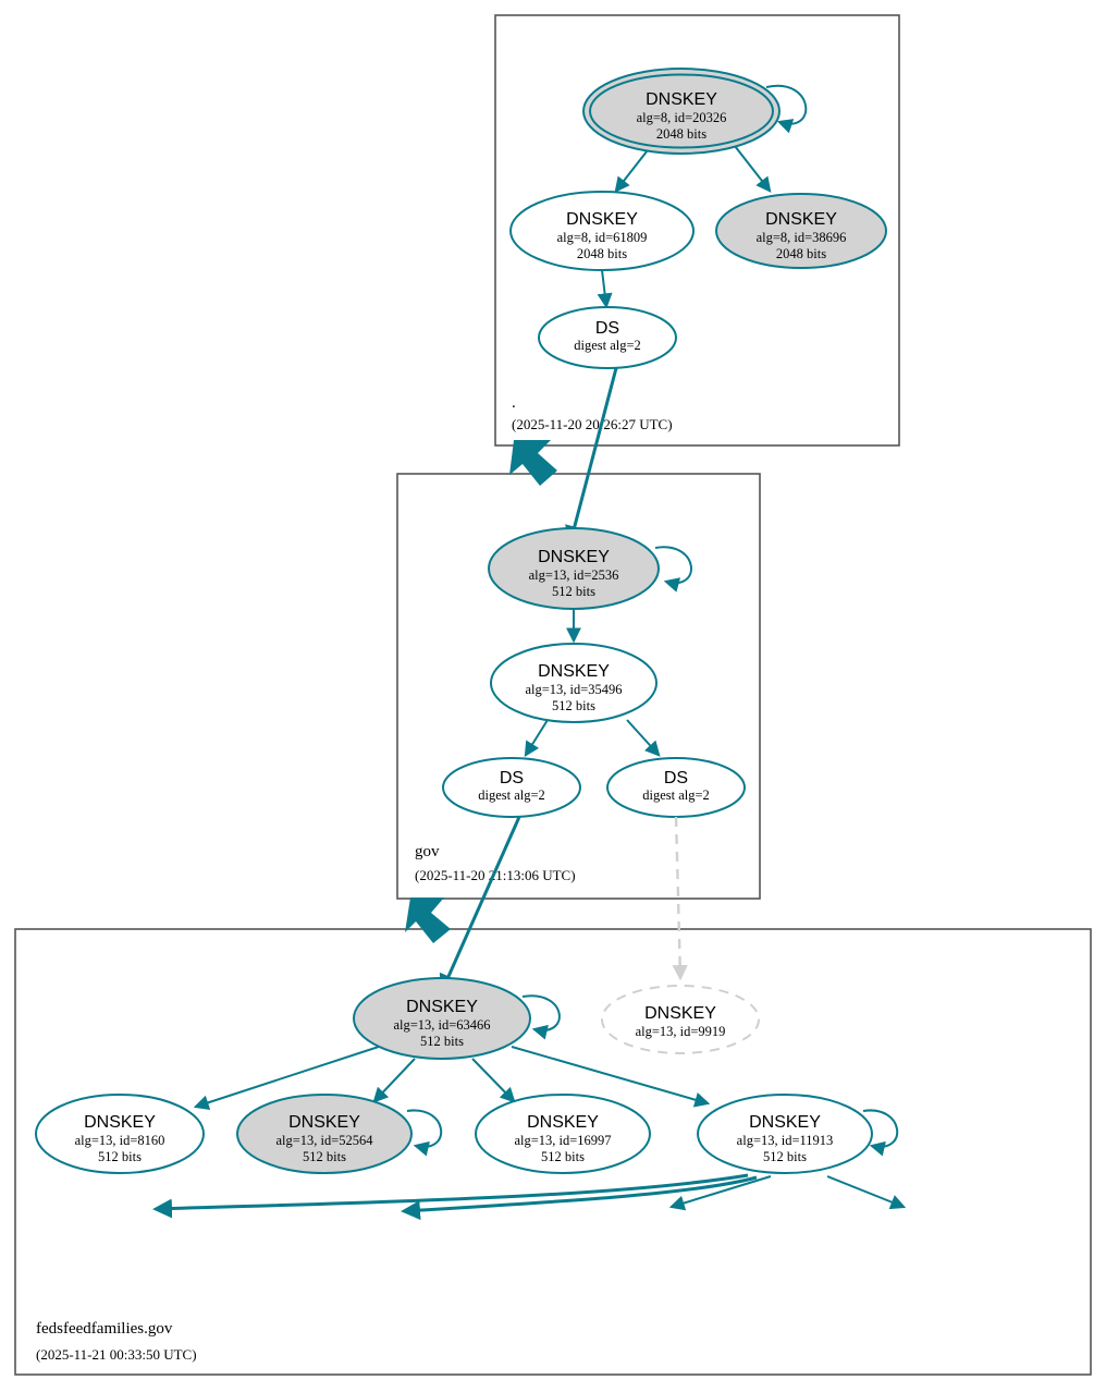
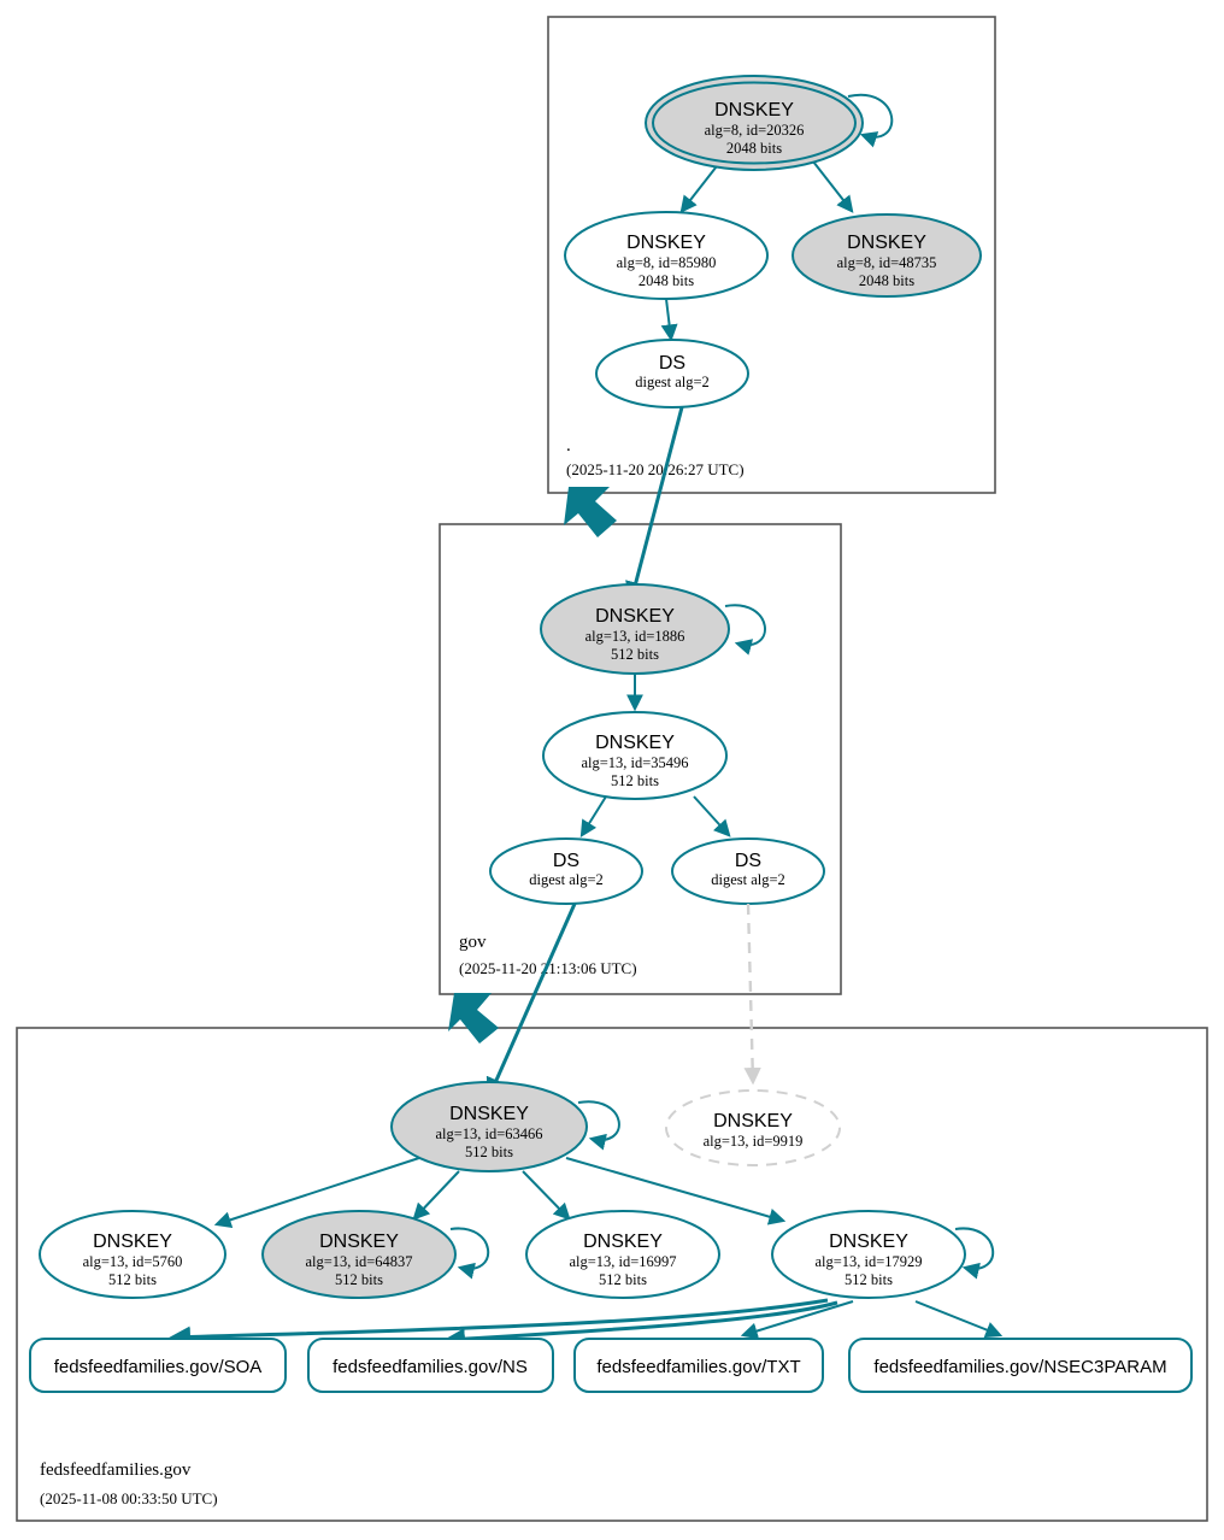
  DNSKEY
  alg=8, id=20326
  2048 bits
  DNSKEY
- alg=8, id=61809
+ alg=8, id=85980
  2048 bits
  DNSKEY
- alg=8, id=38696
+ alg=8, id=48735
  2048 bits
  DS
  digest alg=2
  .
  (2025-11-20 2026:27 UTC)
  DNSKEY
- alg=13, id=2536
+ alg=13, id=1886
  512 bits
  DNSKEY
  alg=13, id=35496
  512 bits
  DS
  digest alg=2
  DS
  digest alg=2
  gov
  (2025-11-201:13:06 UTC)
  DNSKEY
  alg=13, id=63466
  512 bits
  DNSKEY
  alg=13, id=9919
  DNSKEY
- alg=13, id=8160
+ alg=13, id=5760
  512 bits
  DNSKEY
- alg=13, id=52564
+ alg=13, id=64837
  512 bits
  DNSKEY
  alg=13, id=16997
  512 bits
  DNSKEY
- alg=13, id=11913
+ alg=13, id=17929
  512 bits
+ fedsfeedfamilies.gov/SOA
+ fedsfeedfamilies.gov/NS
+ fedsfeedfamilies.gov/TXT
+ fedsfeedfamilies.gov/NSEC3PARAM
  fedsfeedfamilies.gov
- (2025-11-21 00:33:50 UTC)
+ (2025-11-08 00:33:50 UTC)
